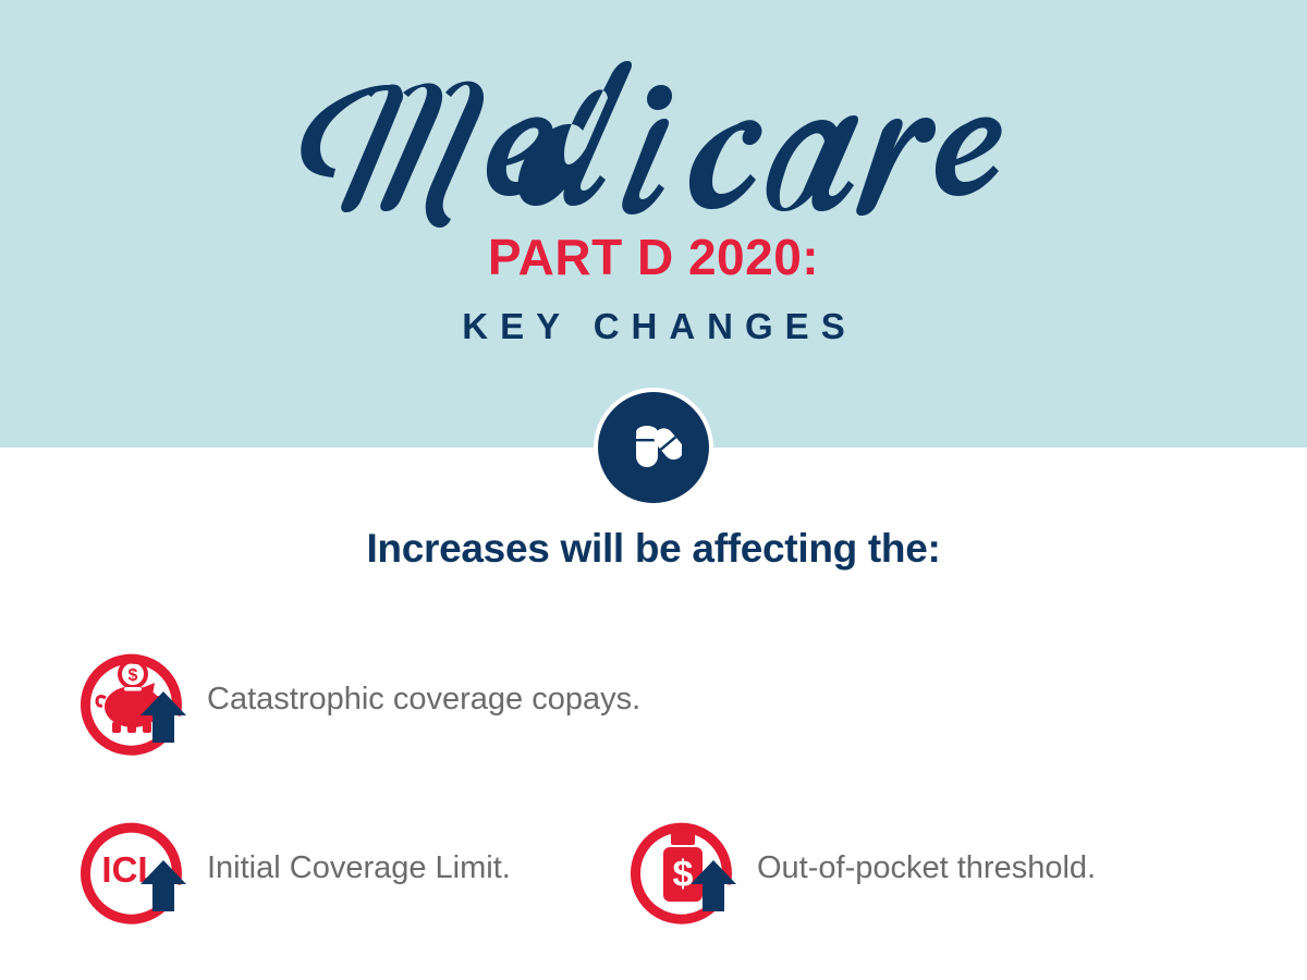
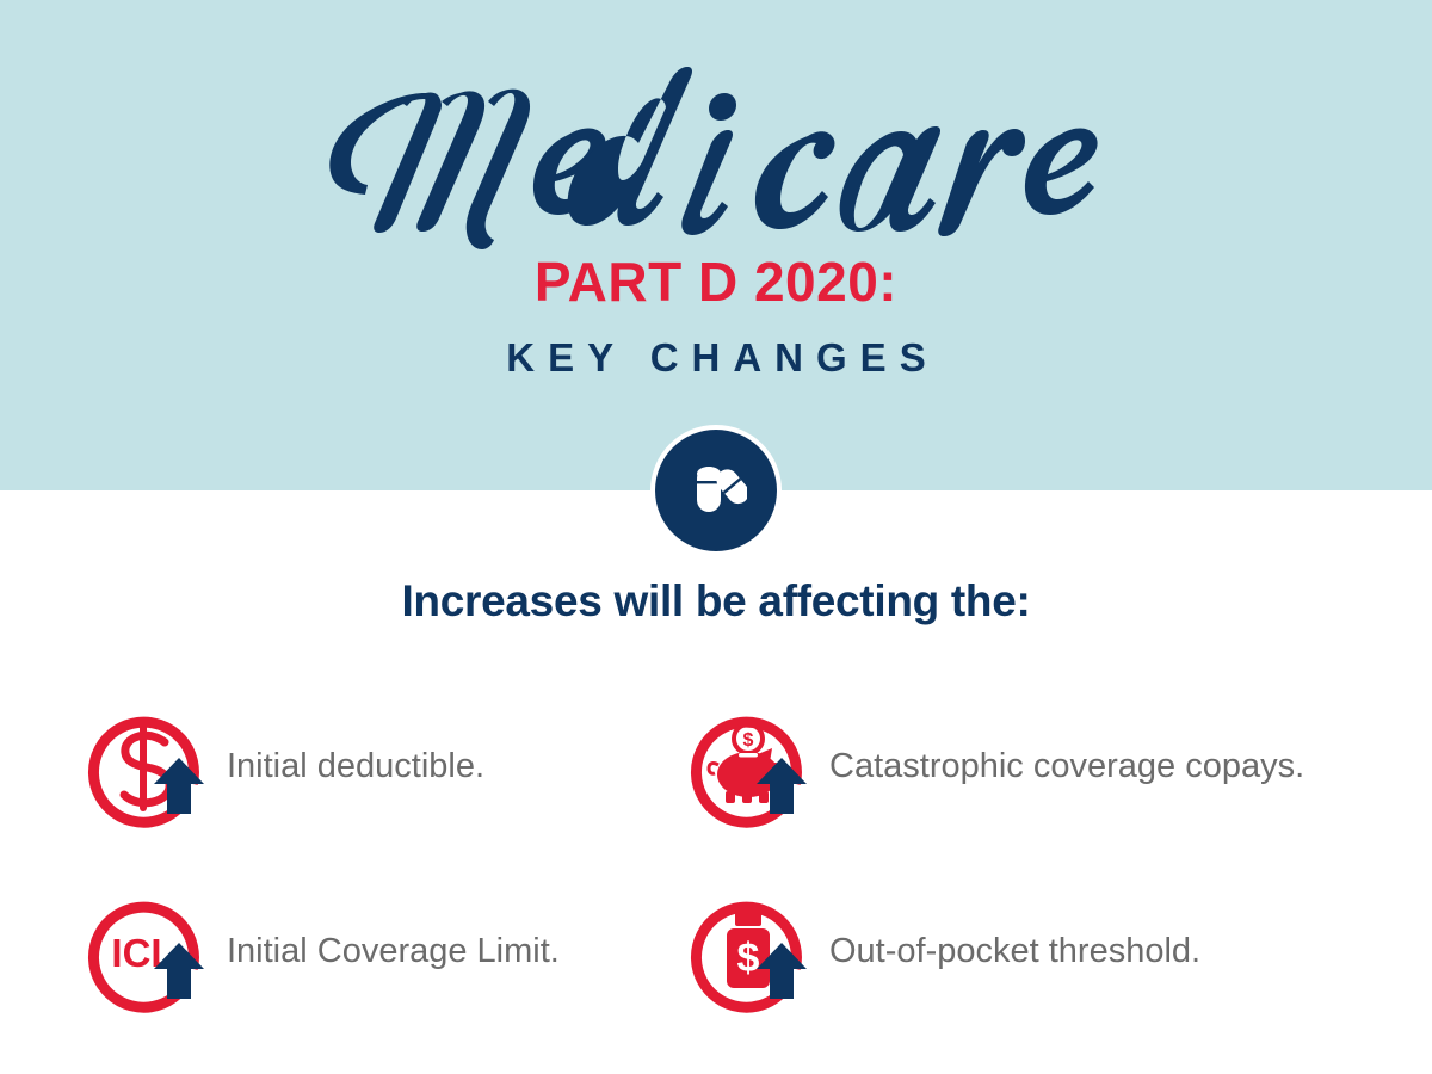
  PART D 2020:
  KEY CHANGES
  Increases will be affecting the:
+ Initial deductible.
  $
  Catastrophic coverage copays.
  ICL
  Initial Coverage Limit.
  $
  Out-of-pocket threshold.
